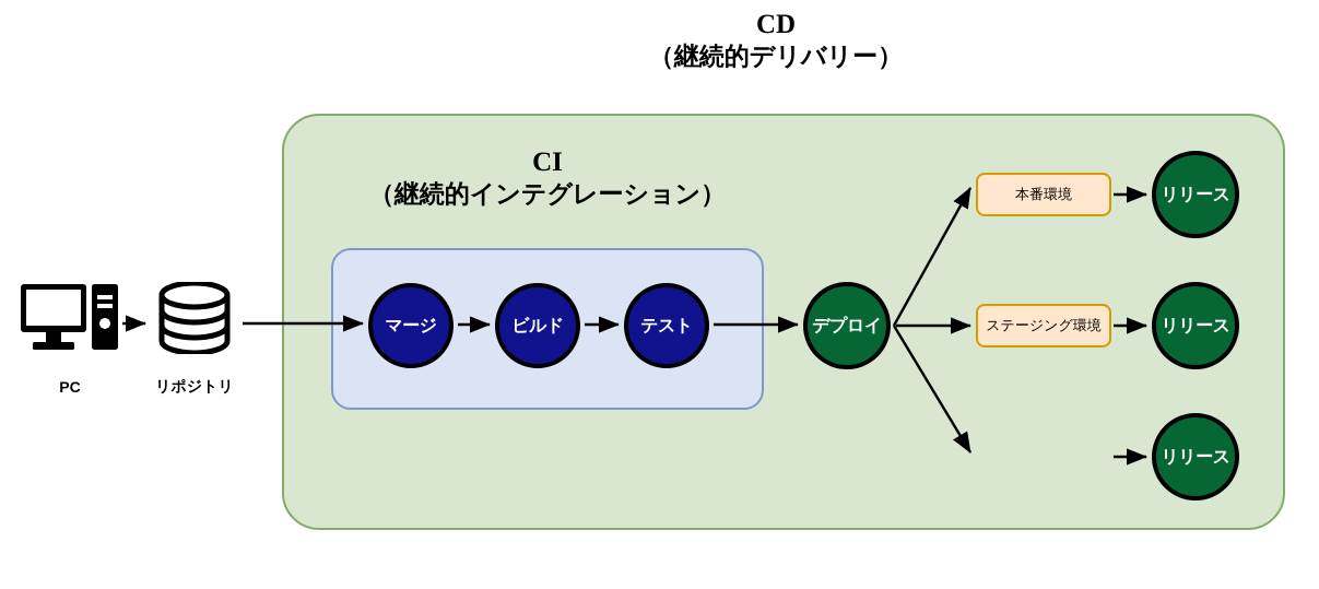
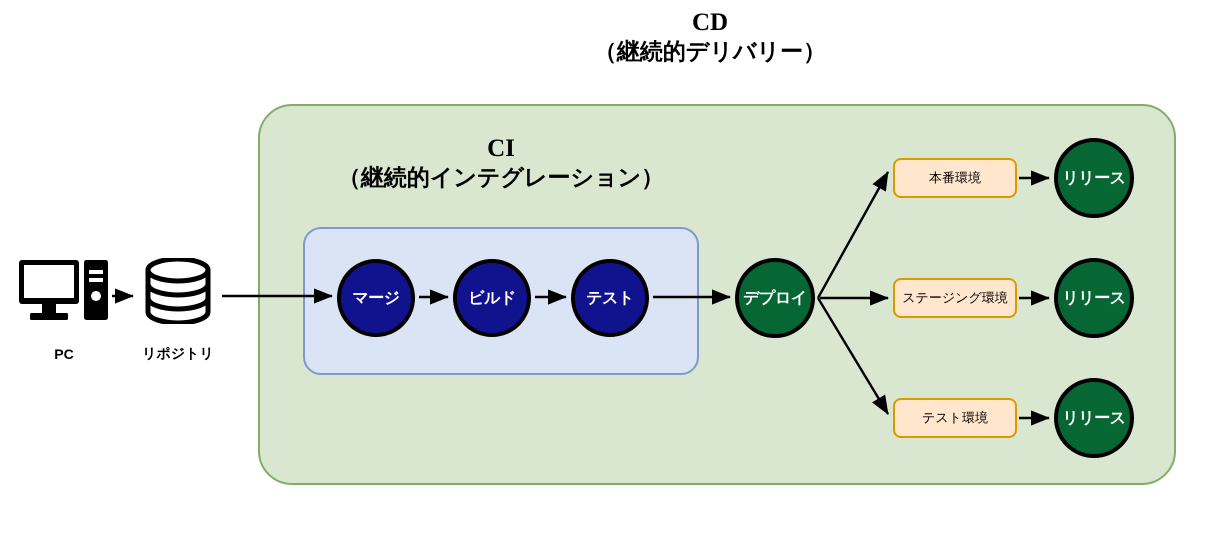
  CD
  （継続的デリバリー）
  CI
  （継続的インテグレーション）
  PC
  リポジトリ
  マージ
  ビルド
  テスト
  デプロイ
  本番環境
  ステージング環境
+ テスト環境
  リリース
  リリース
  リリース
